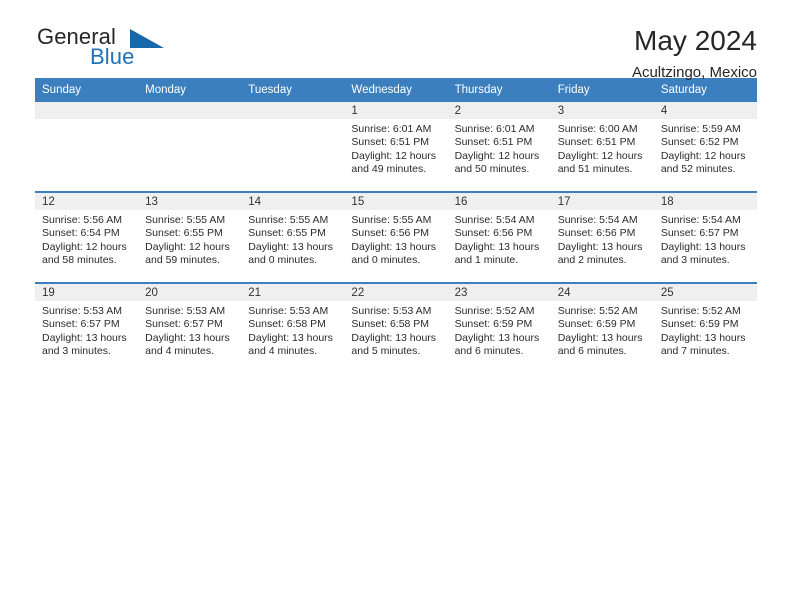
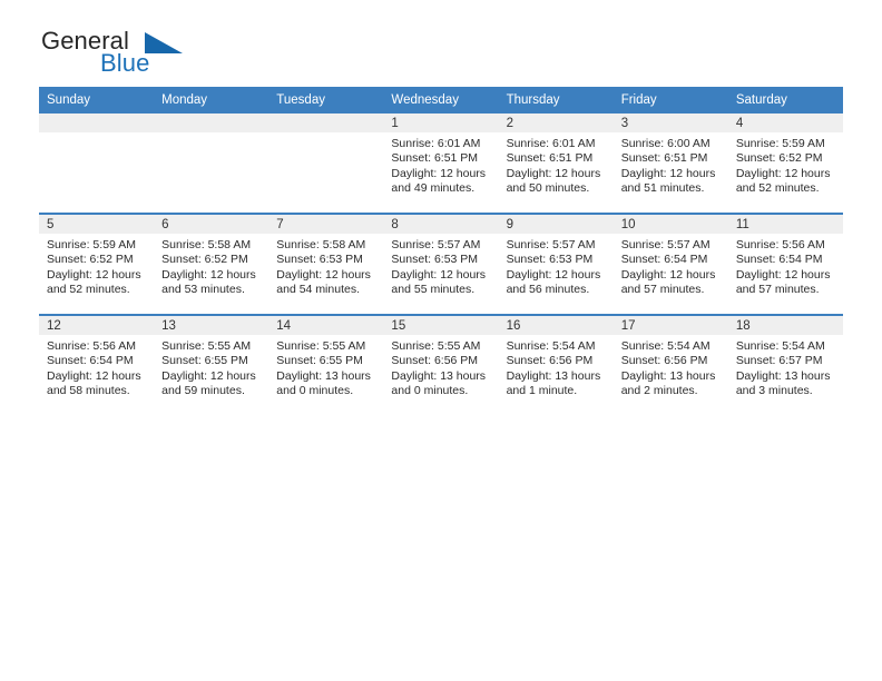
  General
  Blue
- May 2024
- Acultzingo, Mexico
  Sunday	Monday	Tuesday	Wednesday	Thursday	Friday	Saturday
  			1Sunrise: 6:01 AMSunset: 6:51 PMDaylight: 12 hours and 49 minutes.	2Sunrise: 6:01 AMSunset: 6:51 PMDaylight: 12 hours and 50 minutes.	3Sunrise: 6:00 AMSunset: 6:51 PMDaylight: 12 hours and 51 minutes.	4Sunrise: 5:59 AMSunset: 6:52 PMDaylight: 12 hours and 52 minutes.
+ 5Sunrise: 5:59 AMSunset: 6:52 PMDaylight: 12 hours and 52 minutes.	6Sunrise: 5:58 AMSunset: 6:52 PMDaylight: 12 hours and 53 minutes.	7Sunrise: 5:58 AMSunset: 6:53 PMDaylight: 12 hours and 54 minutes.	8Sunrise: 5:57 AMSunset: 6:53 PMDaylight: 12 hours and 55 minutes.	9Sunrise: 5:57 AMSunset: 6:53 PMDaylight: 12 hours and 56 minutes.	10Sunrise: 5:57 AMSunset: 6:54 PMDaylight: 12 hours and 57 minutes.	11Sunrise: 5:56 AMSunset: 6:54 PMDaylight: 12 hours and 57 minutes.
  12Sunrise: 5:56 AMSunset: 6:54 PMDaylight: 12 hours and 58 minutes.	13Sunrise: 5:55 AMSunset: 6:55 PMDaylight: 12 hours and 59 minutes.	14Sunrise: 5:55 AMSunset: 6:55 PMDaylight: 13 hours and 0 minutes.	15Sunrise: 5:55 AMSunset: 6:56 PMDaylight: 13 hours and 0 minutes.	16Sunrise: 5:54 AMSunset: 6:56 PMDaylight: 13 hours and 1 minute.	17Sunrise: 5:54 AMSunset: 6:56 PMDaylight: 13 hours and 2 minutes.	18Sunrise: 5:54 AMSunset: 6:57 PMDaylight: 13 hours and 3 minutes.
- 19Sunrise: 5:53 AMSunset: 6:57 PMDaylight: 13 hours and 3 minutes.	20Sunrise: 5:53 AMSunset: 6:57 PMDaylight: 13 hours and 4 minutes.	21Sunrise: 5:53 AMSunset: 6:58 PMDaylight: 13 hours and 4 minutes.	22Sunrise: 5:53 AMSunset: 6:58 PMDaylight: 13 hours and 5 minutes.	23Sunrise: 5:52 AMSunset: 6:59 PMDaylight: 13 hours and 6 minutes.	24Sunrise: 5:52 AMSunset: 6:59 PMDaylight: 13 hours and 6 minutes.	25Sunrise: 5:52 AMSunset: 6:59 PMDaylight: 13 hours and 7 minutes.
